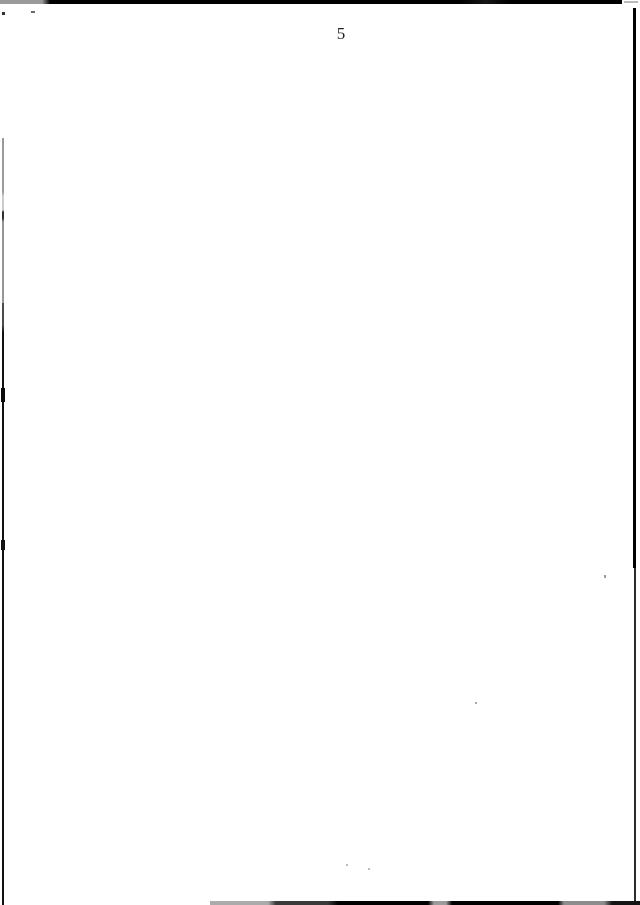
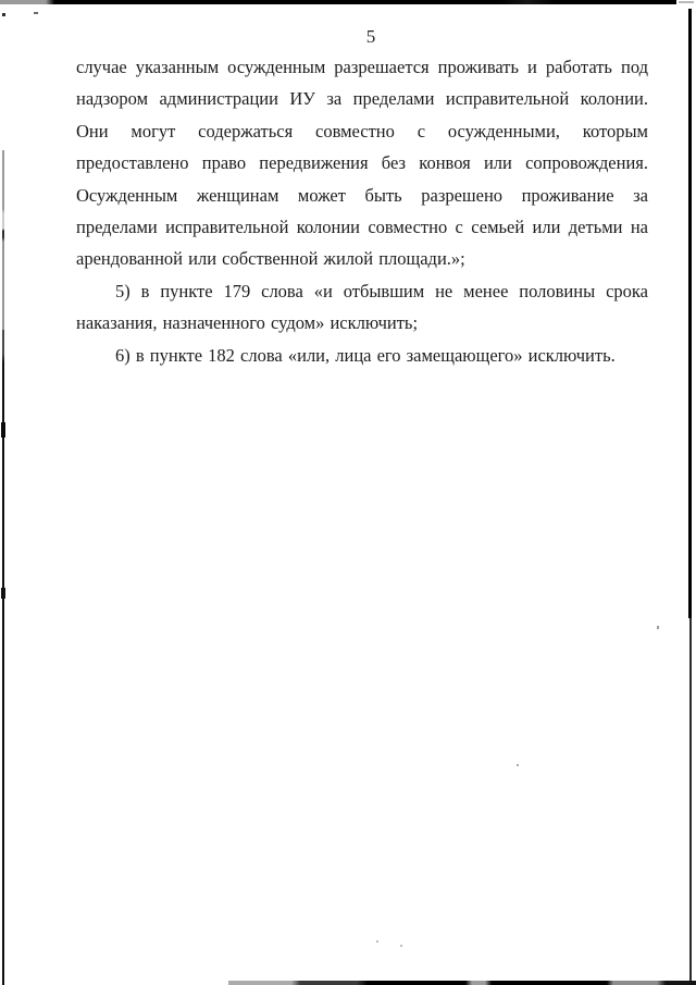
  5
+ случае указанным осужденным разрешается проживать и работать под надзором администрации ИУ за пределами исправительной колонии. Они могут содержаться совместно с осужденными, которым предоставлено право передвижения без конвоя или сопровождения. Осужденным женщинам может быть разрешено проживание за пределами исправительной колонии совместно с семьей или детьми на арендованной или собственной жилой площади.»;
+ 5) в пункте 179 слова «и отбывшим не менее половины срока наказания, назначенного судом» исключить;
+ 6) в пункте 182 слова «или, лица его замещающего» исключить.
